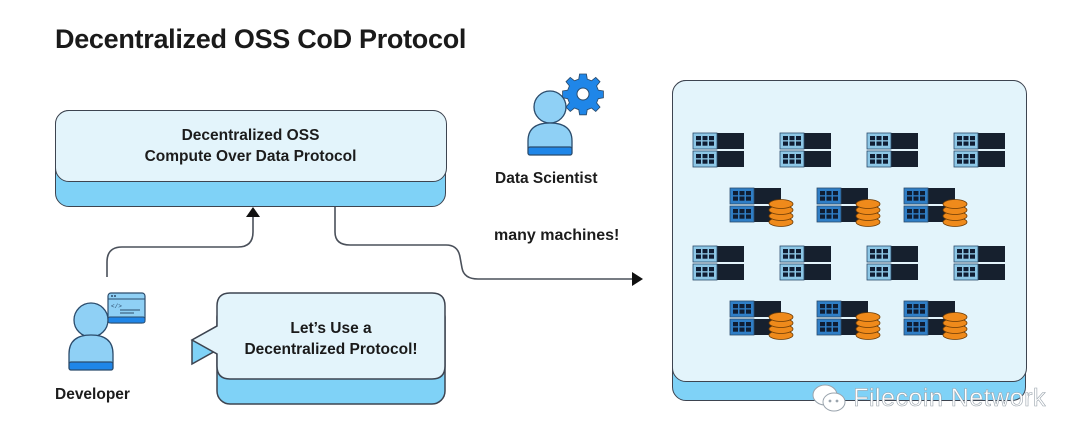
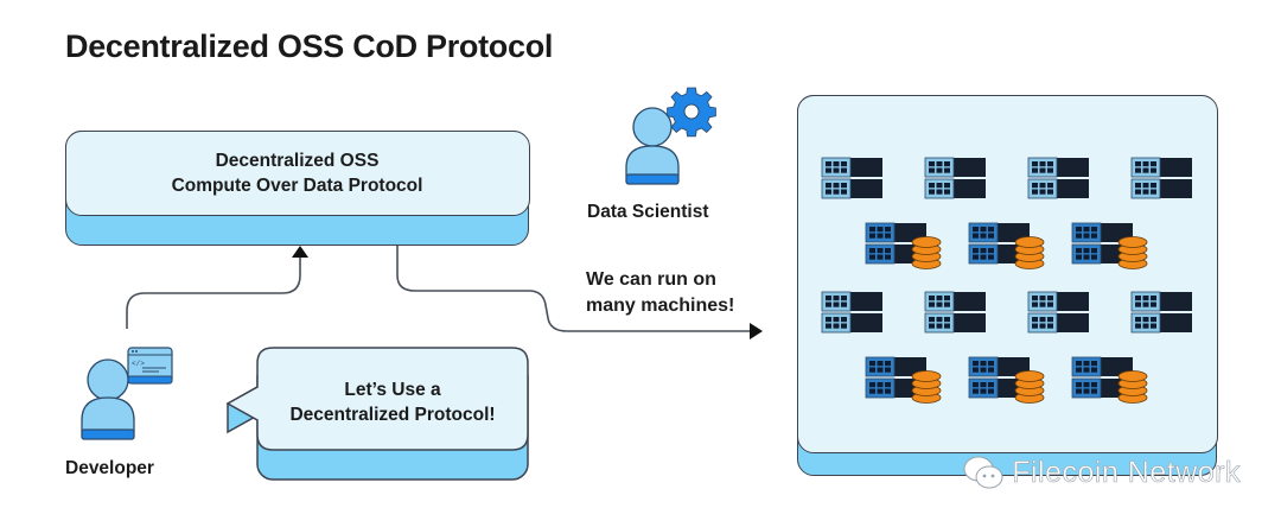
  Decentralized OSS CoD Protocol
  Decentralized OSS
  Compute Over Data Protocol
  Data Scientist
+ We can run on
  many machines!
  Developer
  Let’s Use a
  Decentralized Protocol!
  Filecoin Network
